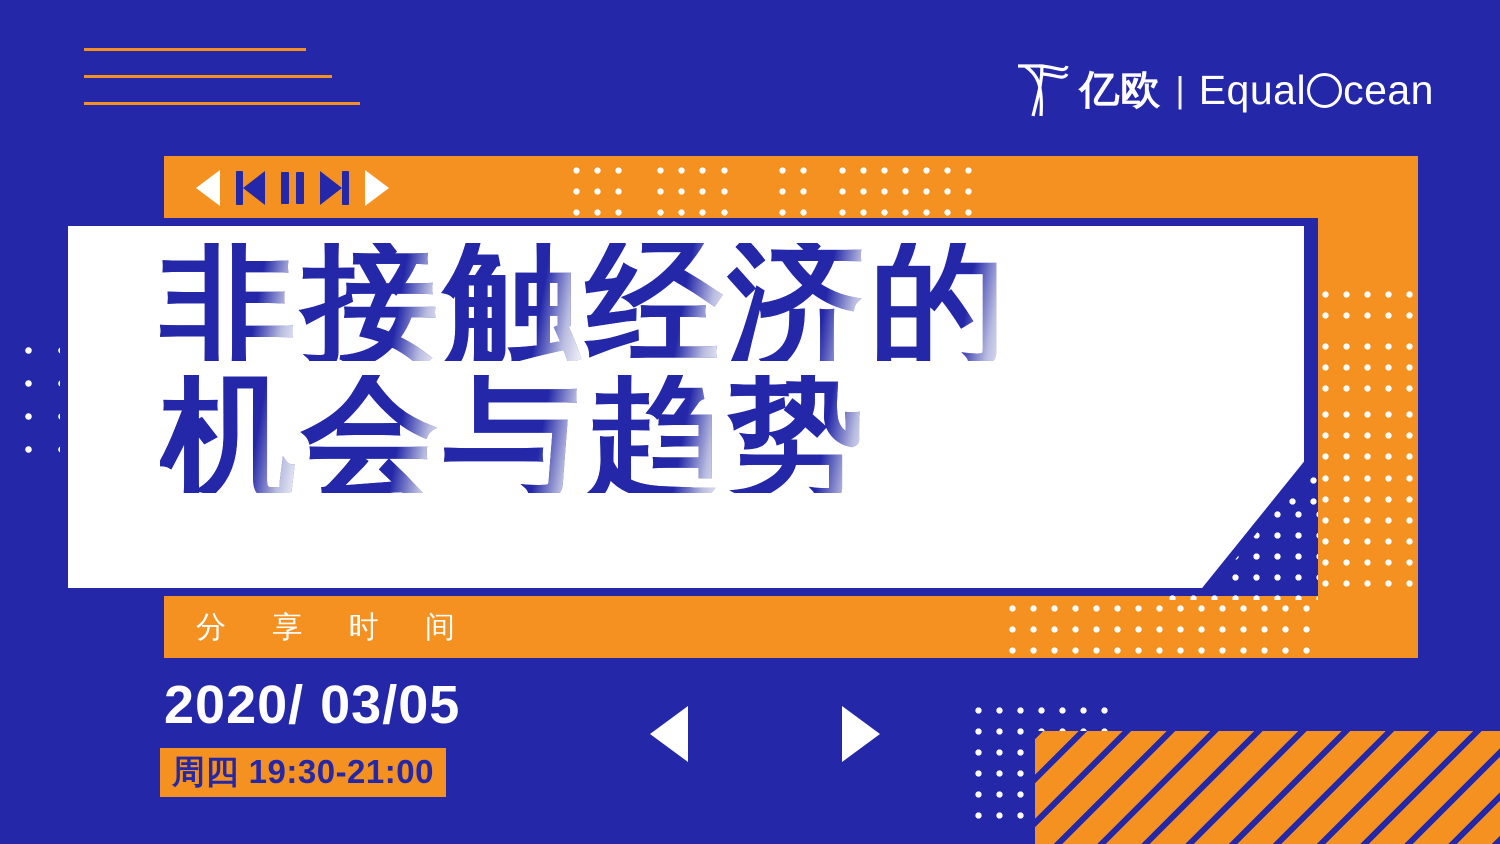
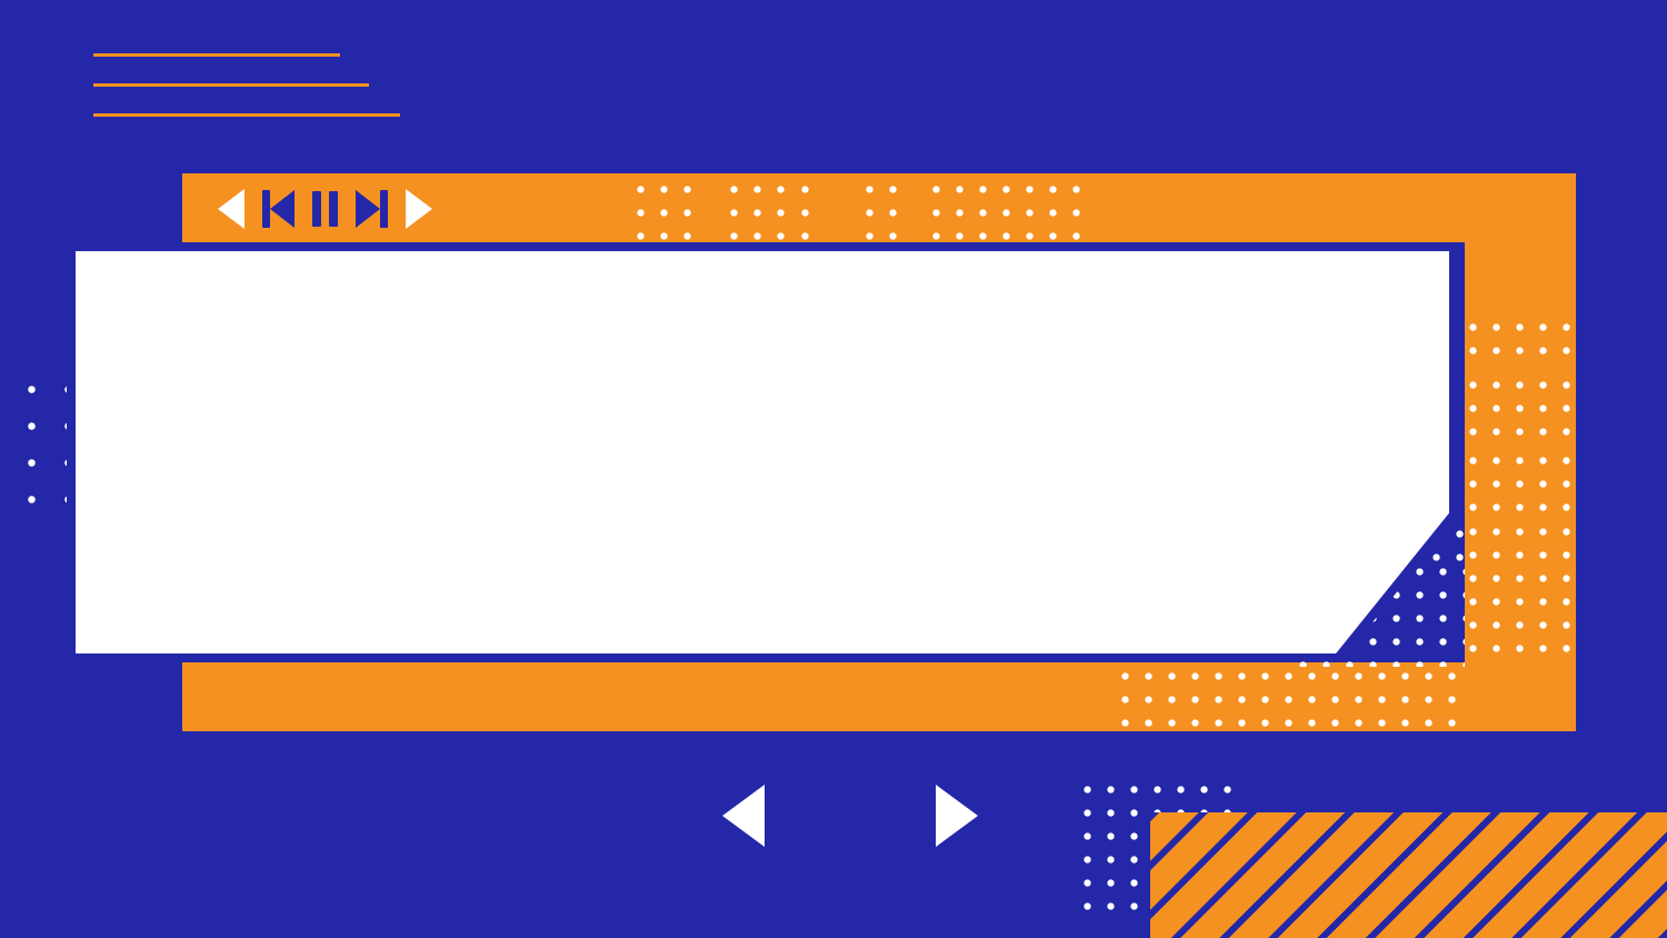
- 亿欧
- |
- Equal
- cean
- 非接触经济的
- 机会与趋势
- 分 享 时 间
- 2020/ 03/05
- 周四 19:30-21:00
